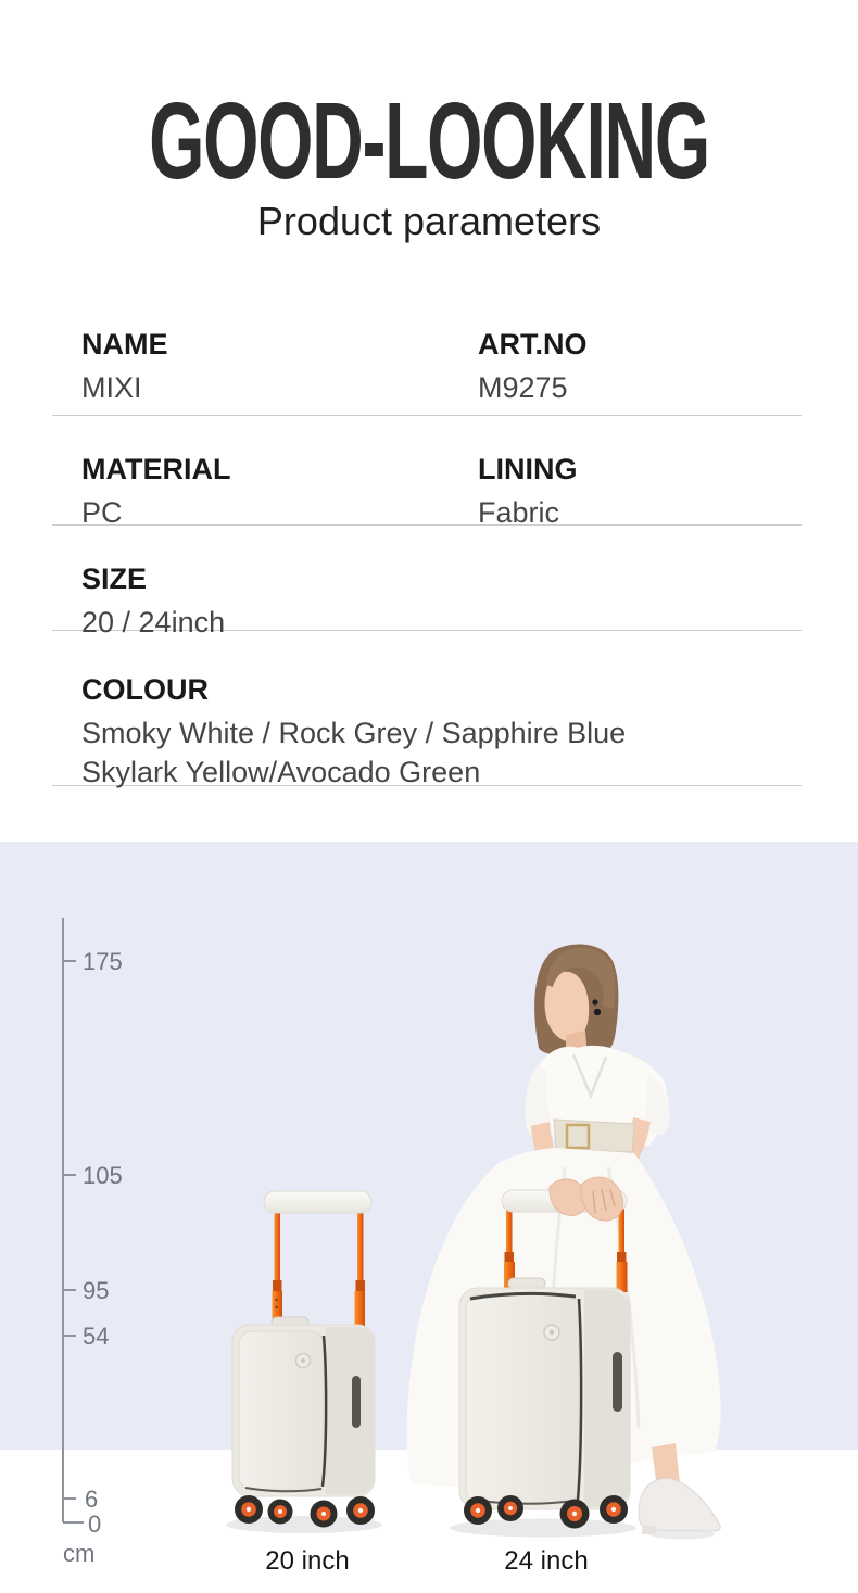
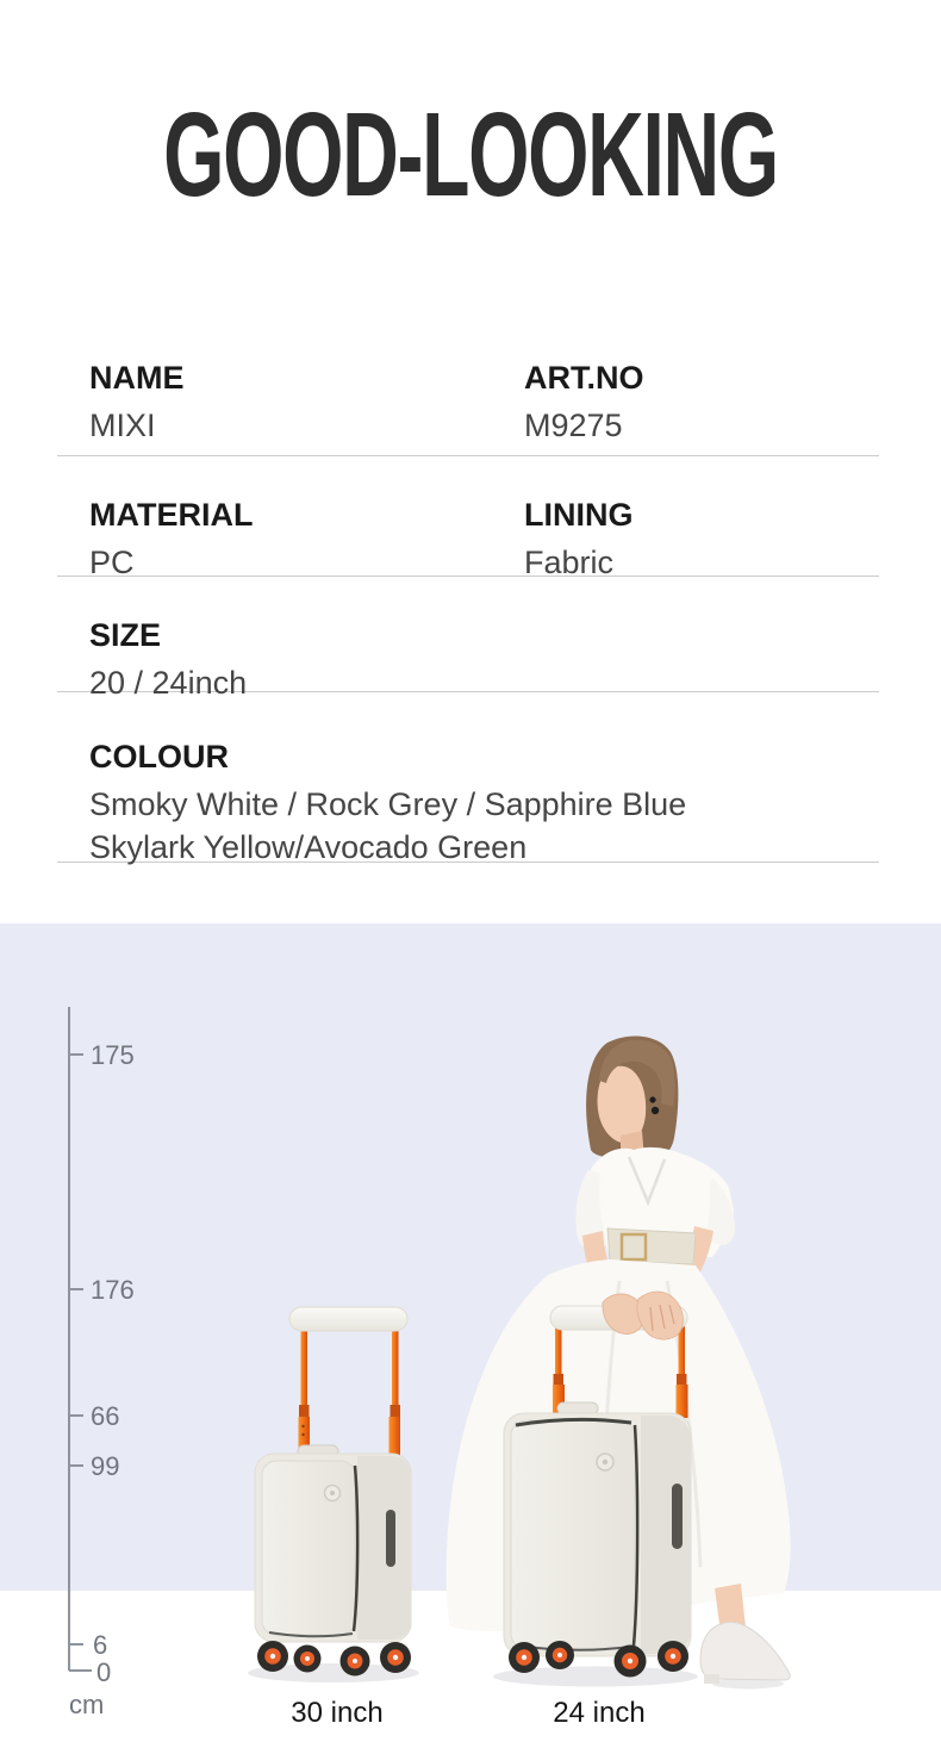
  GOOD-LOOKING
- Product parameters
  NAME
  MIXI
  ART.NO
  M9275
  MATERIAL
  PC
  LINING
  Fabric
  SIZE
  20 / 24inch
  COLOUR
  Smoky White / Rock Grey / Sapphire Blue
  Skylark Yellow/Avocado Green
  175
- 105
+ 176
- 95
+ 66
- 54
+ 99
  6
  0
  cm
- 20 inch
+ 30 inch
  24 inch
